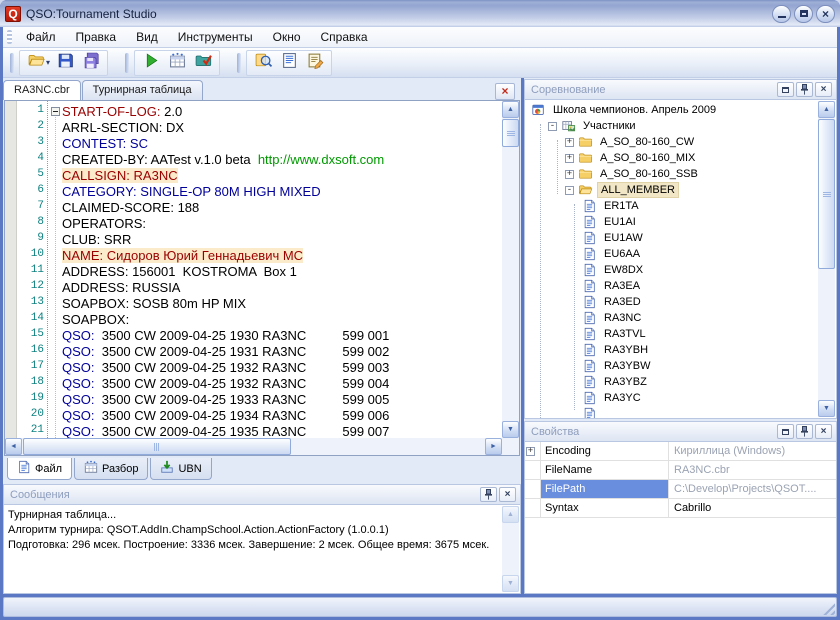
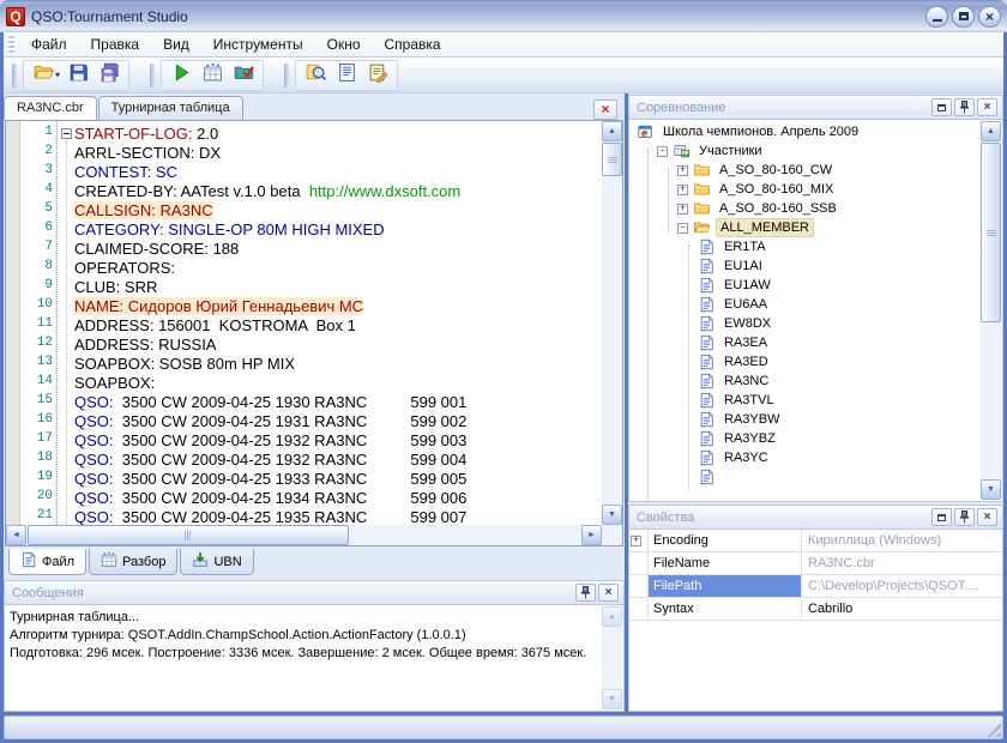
  Q
  QSO:Tournament Studio
  ×
  Файл Правка Вид Инструменты Окно Справка
  ▾
  RA3NC.cbr
  Турнирная таблица
  ×
  1
  2
  3
  4
  5
  6
  7
  8
  9
  10
  11
  12
  13
  14
  15
  16
  17
  18
  19
  20
  21
  START-OF-LOG: 2.0
  ARRL-SECTION: DX
  CONTEST: SC
  CREATED-BY: AATest v.1.0 beta http://www.dxsoft.com
  CALLSIGN: RA3NC
  CATEGORY: SINGLE-OP 80M HIGH MIXED
  CLAIMED-SCORE: 188
  OPERATORS:
  CLUB: SRR
  NAME: Сидоров Юрий Геннадьевич МС
  ADDRESS: 156001 KOSTROMA Box 1
  ADDRESS: RUSSIA
  SOAPBOX: SOSB 80m HP MIX
  SOAPBOX:
  QSO: 3500 CW 2009-04-25 1930 RA3NC 599 001
  QSO: 3500 CW 2009-04-25 1931 RA3NC 599 002
  QSO: 3500 CW 2009-04-25 1932 RA3NC 599 003
  QSO: 3500 CW 2009-04-25 1932 RA3NC 599 004
  QSO: 3500 CW 2009-04-25 1933 RA3NC 599 005
  QSO: 3500 CW 2009-04-25 1934 RA3NC 599 006
  QSO: 3500 CW 2009-04-25 1935 RA3NC 599 007
  Файл
  Разбор
  UBN
  Сообщения
  ×
  Турнирная таблица...
  Алгоритм турнира: QSOT.AddIn.ChampSchool.Action.ActionFactory (1.0.0.1)
  Подготовка: 296 мсек. Построение: 3336 мсек. Завершение: 2 мсек. Общее время: 3675 мсек.
  Соревнование
  ×
  Школа чемпионов. Апрель 2009
  -
  Участники
  +
  A_SO_80-160_CW
  +
  A_SO_80-160_MIX
  +
  A_SO_80-160_SSB
  -
  ALL_MEMBER
  ER1TA
  EU1AI
  EU1AW
  EU6AA
  EW8DX
  RA3EA
  RA3ED
  RA3NC
  RA3TVL
- RA3YBH
  RA3YBW
  RA3YBZ
  RA3YC
  Свойства
  ×
  +
  Encoding
  Кириллица (Windows)
  FileName
  RA3NC.cbr
  FilePath
  C:\Develop\Projects\QSOT....
  Syntax
  Cabrillo
